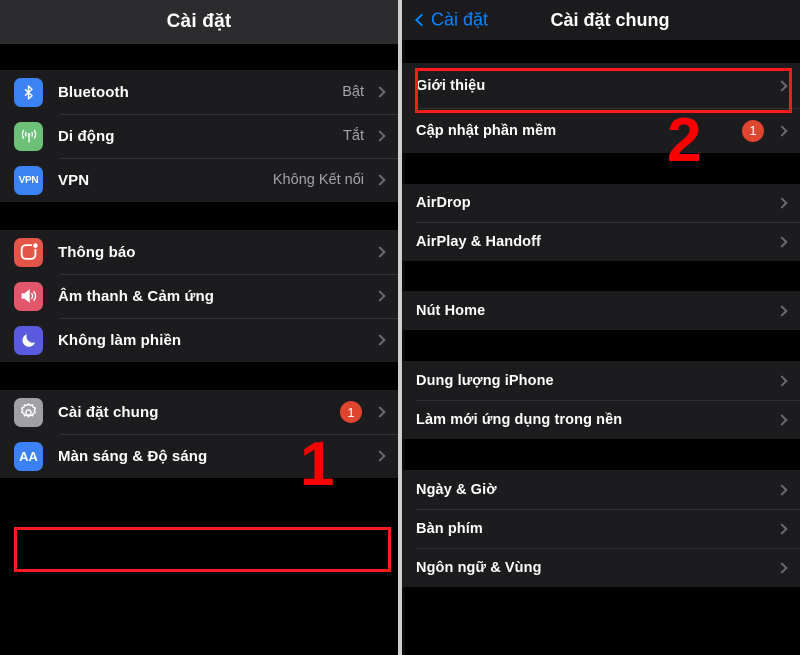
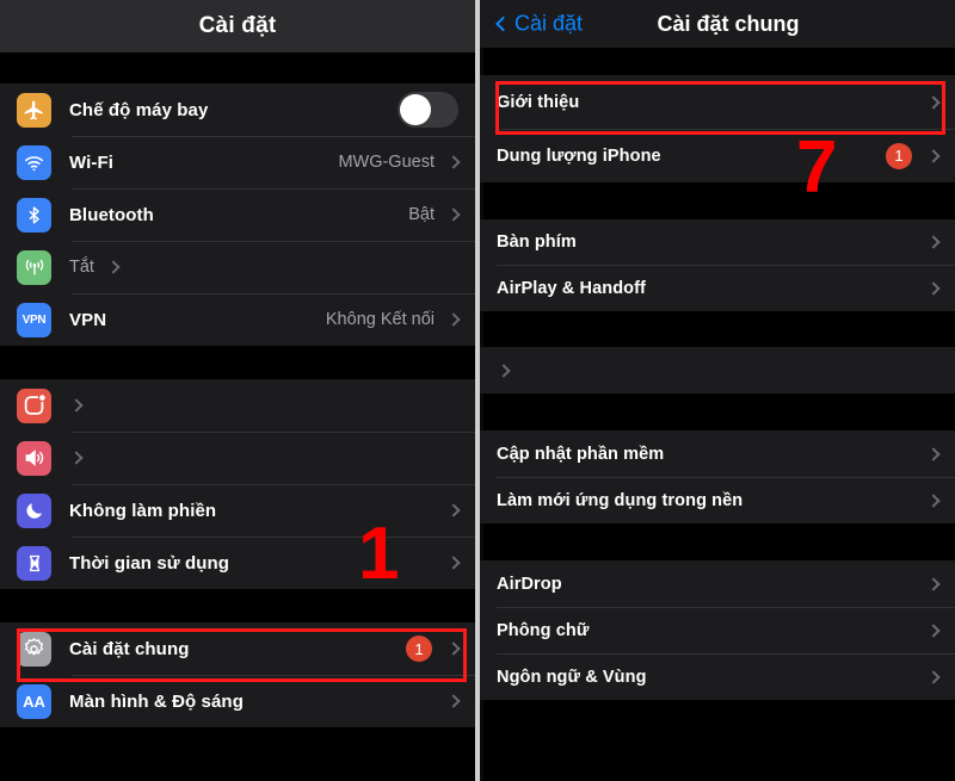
  Cài đặt
+ Chế độ máy bay
+ Wi-Fi
+ MWG-Guest
  Bluetooth
  Bật
- Di động
  Tắt
  VPN
  VPN
  Không Kết nối
- Thông báo
- Âm thanh & Cảm ứng
  Không làm phiền
+ Thời gian sử dụng
  Cài đặt chung
  1
  AA
- Màn sáng & Độ sáng
+ Màn hình & Độ sáng
  1
  Cài đặt
  Cài đặt chung
  Giới thiệu
- Cập nhật phần mềm
+ Dung lượng iPhone
  1
- AirDrop
+ Bàn phím
  AirPlay & Handoff
- Nút Home
- Dung lượng iPhone
+ Cập nhật phần mềm
  Làm mới ứng dụng trong nền
- Ngày & Giờ
- Bàn phím
+ AirDrop
+ Phông chữ
  Ngôn ngữ & Vùng
- 2
+ 7
